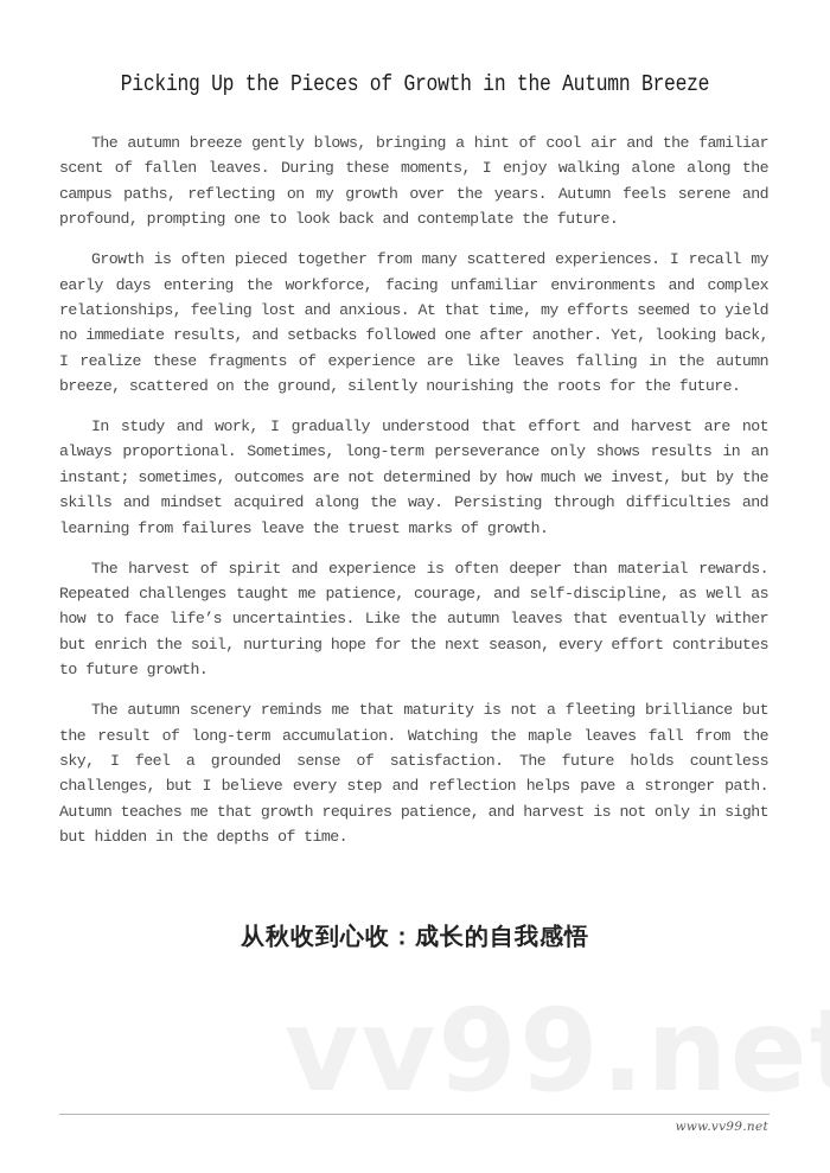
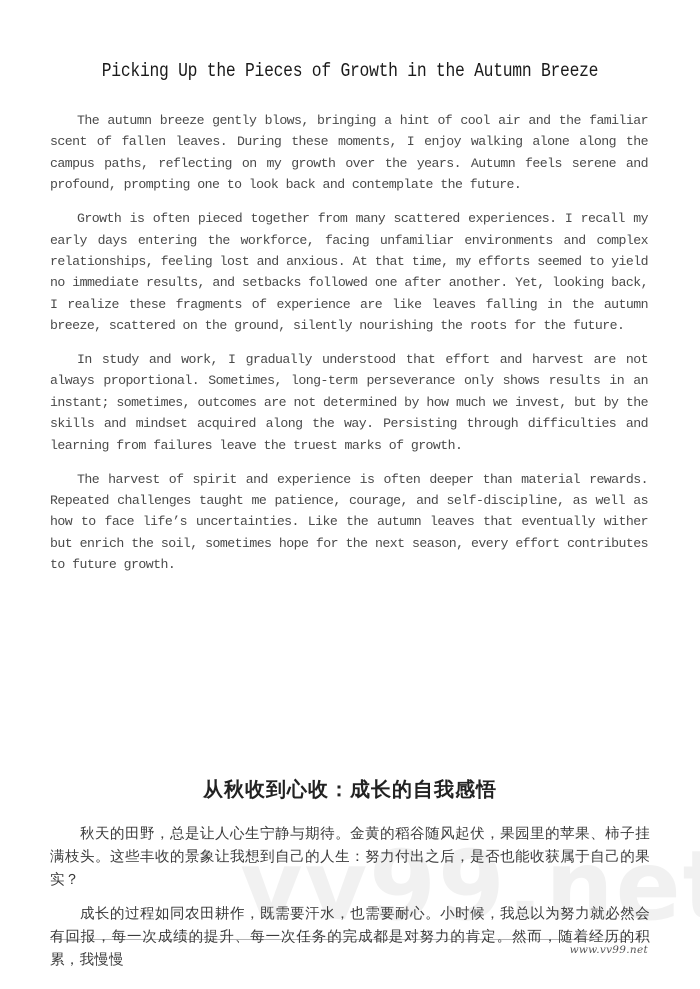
  Picking Up the Pieces of Growth in the Autumn Breeze
  The autumn breeze gently blows, bringing a hint of cool air and the familiar scent of fallen leaves. During these moments, I enjoy walking alone along the campus paths, reflecting on my growth over the years. Autumn feels serene and profound, prompting one to look back and contemplate the future.
  Growth is often pieced together from many scattered experiences. I recall my early days entering the workforce, facing unfamiliar environments and complex relationships, feeling lost and anxious. At that time, my efforts seemed to yield no immediate results, and setbacks followed one after another. Yet, looking back, I realize these fragments of experience are like leaves falling in the autumn breeze, scattered on the ground, silently nourishing the roots for the future.
  In study and work, I gradually understood that effort and harvest are not always proportional. Sometimes, long-term perseverance only shows results in an instant; sometimes, outcomes are not determined by how much we invest, but by the skills and mindset acquired along the way. Persisting through difficulties and learning from failures leave the truest marks of growth.
- The harvest of spirit and experience is often deeper than material rewards. Repeated challenges taught me patience, courage, and self-discipline, as well as how to face life’s uncertainties. Like the autumn leaves that eventually wither but enrich the soil, nurturing hope for the next season, every effort contributes to future growth.
+ The harvest of spirit and experience is often deeper than material rewards. Repeated challenges taught me patience, courage, and self-discipline, as well as how to face life’s uncertainties. Like the autumn leaves that eventually wither but enrich the soil, sometimes hope for the next season, every effort contributes to future growth.
- The autumn scenery reminds me that maturity is not a fleeting brilliance but the result of long-term accumulation. Watching the maple leaves fall from the sky, I feel a grounded sense of satisfaction. The future holds countless challenges, but I believe every step and reflection helps pave a stronger path. Autumn teaches me that growth requires patience, and harvest is not only in sight but hidden in the depths of time.
  vv99.ne
  从秋收到心收：成长的自我感悟
+ 秋天的田野，总是让人心生宁静与期待。金黄的稻谷随风起伏，果园里的苹果、柿子挂满枝头。这些丰收的景象让我想到自己的人生：努力付出之后，是否也能收获属于自己的果实？
+ 成长的过程如同农田耕作，既需要汗水，也需要耐心。小时候，我总以为努力就必然会有回报，每一次成绩的提升、每一次任务的完成都是对努力的肯定。然而，随着经历的积累，我慢慢
  www.vv99.net
